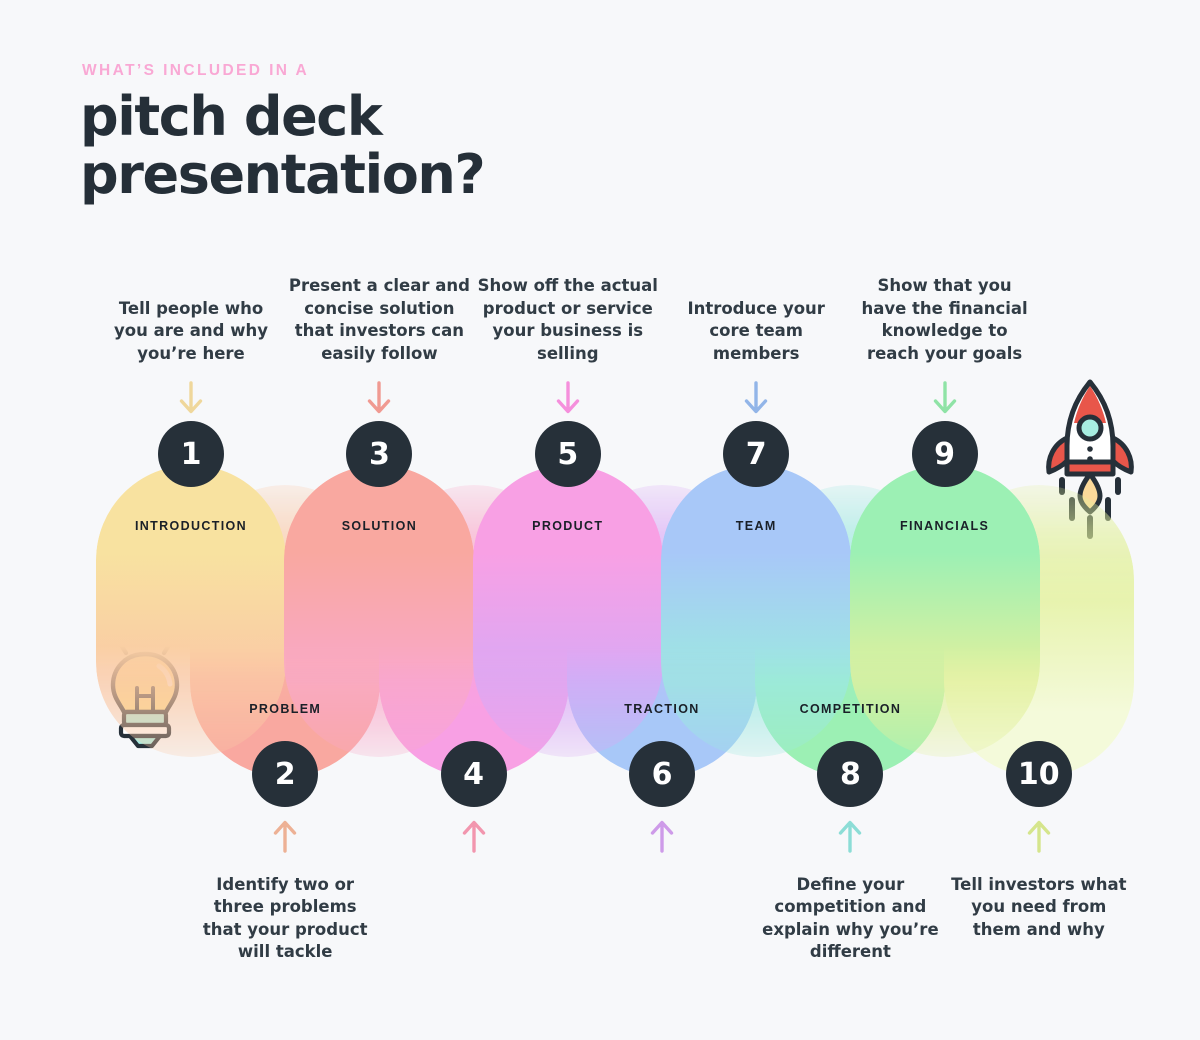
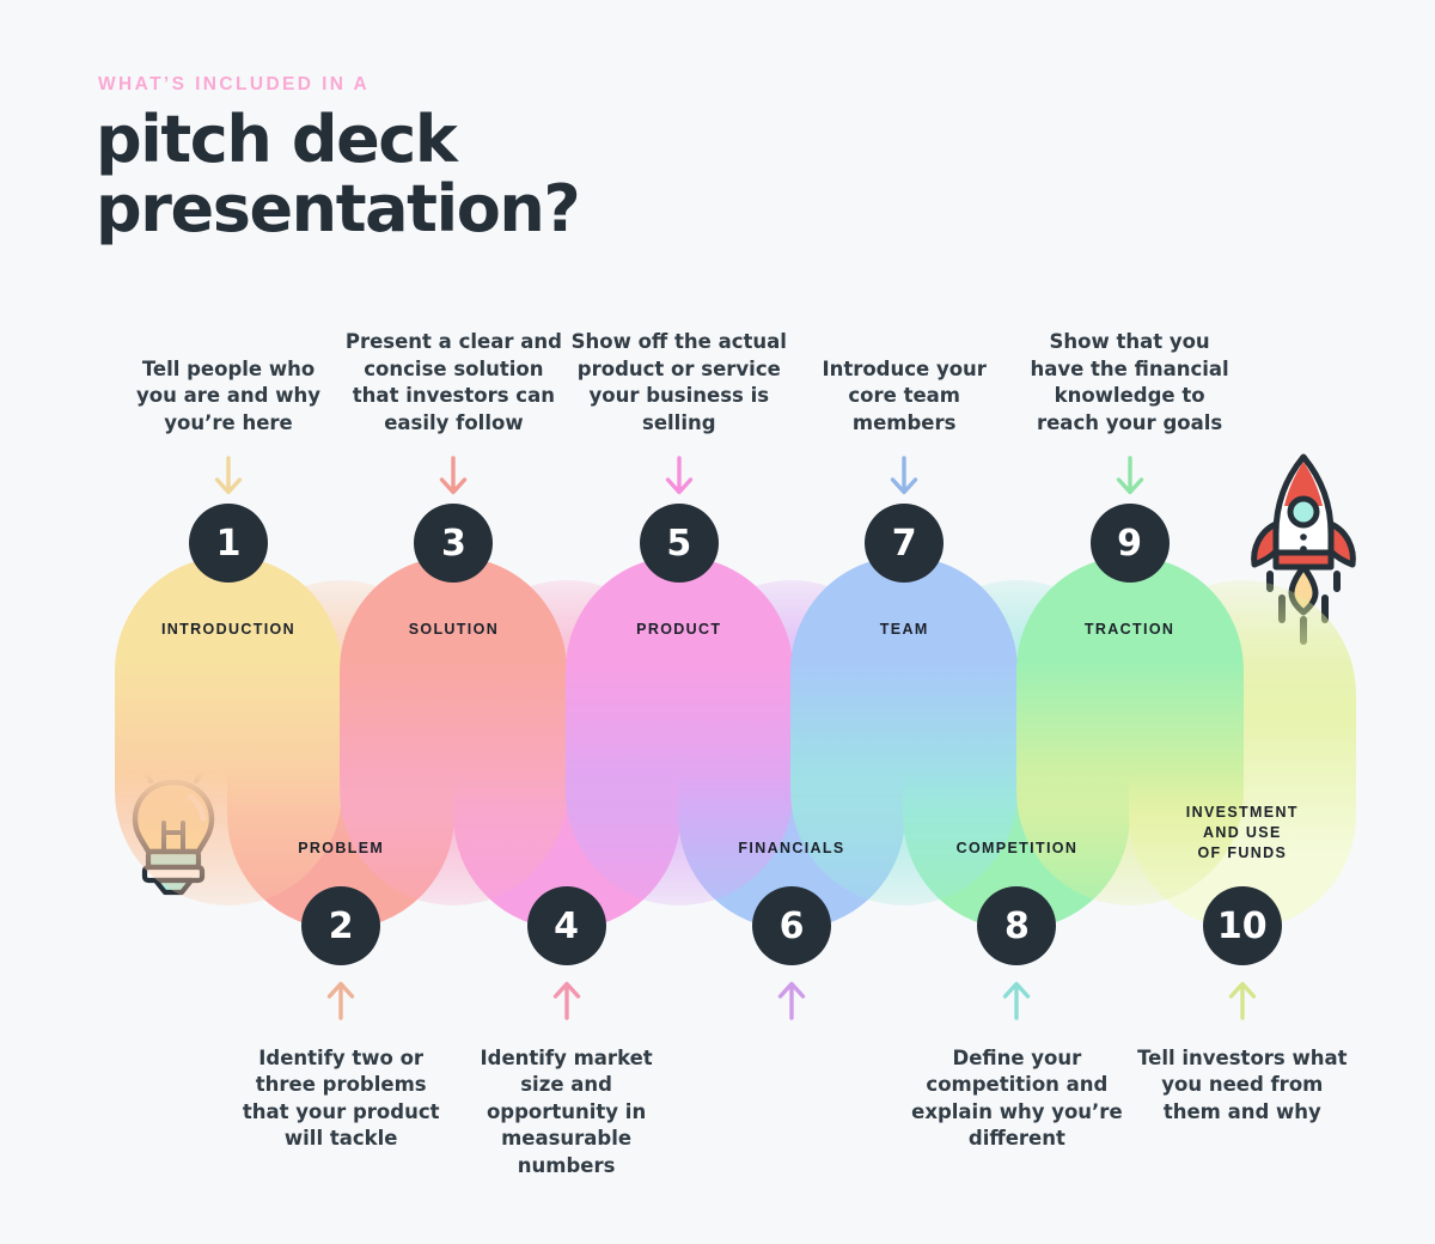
  WHAT’S INCLUDED IN A
  pitch deck
  presentation?
  INTRODUCTION
  1
  Tell people who you are and why you’re here
  PROBLEM
  2
  Identify two or three problems that your product will tackle
  SOLUTION
  3
  Present a clear and concise solution that investors can easily follow
  4
+ Identify market size and opportunity in measurable numbers
  PRODUCT
  5
  Show off the actual product or service your business is selling
- TRACTION
+ FINANCIALS
  6
  TEAM
  7
  Introduce your core team members
  COMPETITION
  8
  Define your competition and explain why you’re different
- FINANCIALS
+ TRACTION
  9
  Show that you have the financial knowledge to reach your goals
+ INVESTMENT
+ AND USE
+ OF FUNDS
  10
  Tell investors what you need from them and why
